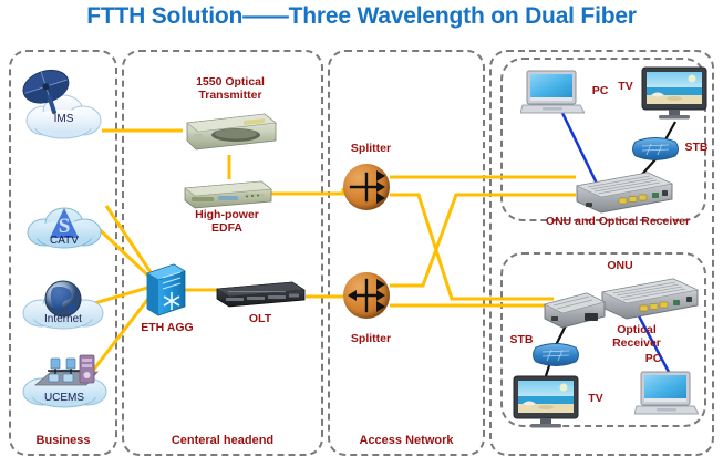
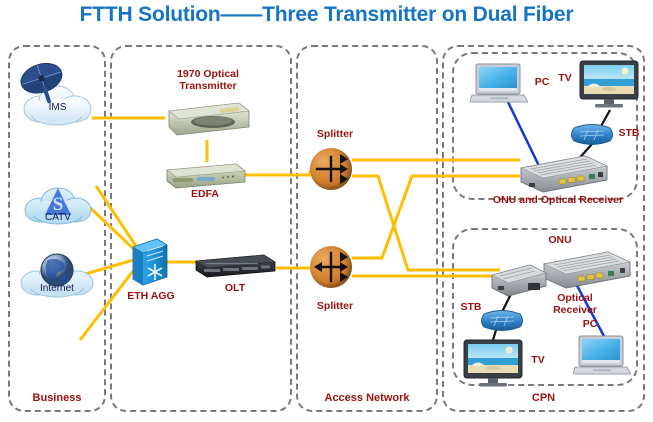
- FTTH Solution——Three Wavelength on Dual Fiber
+ FTTH Solution——Three Transmitter on Dual Fiber
  IMS
  S
  CATV
  Internet
- UCEMS
- 1550 Optical
+ 1970 Optical
  Transmitter
- High-power
  EDFA
  ETH AGG
  OLT
  Splitter
  Splitter
  PC
  TV
  STB
  ONU and Optical Receiver
  ONU
  Optical
  Receiver
  STB
  TV
  PC
  Business
- Centeral headend
  Access Network
+ CPN
